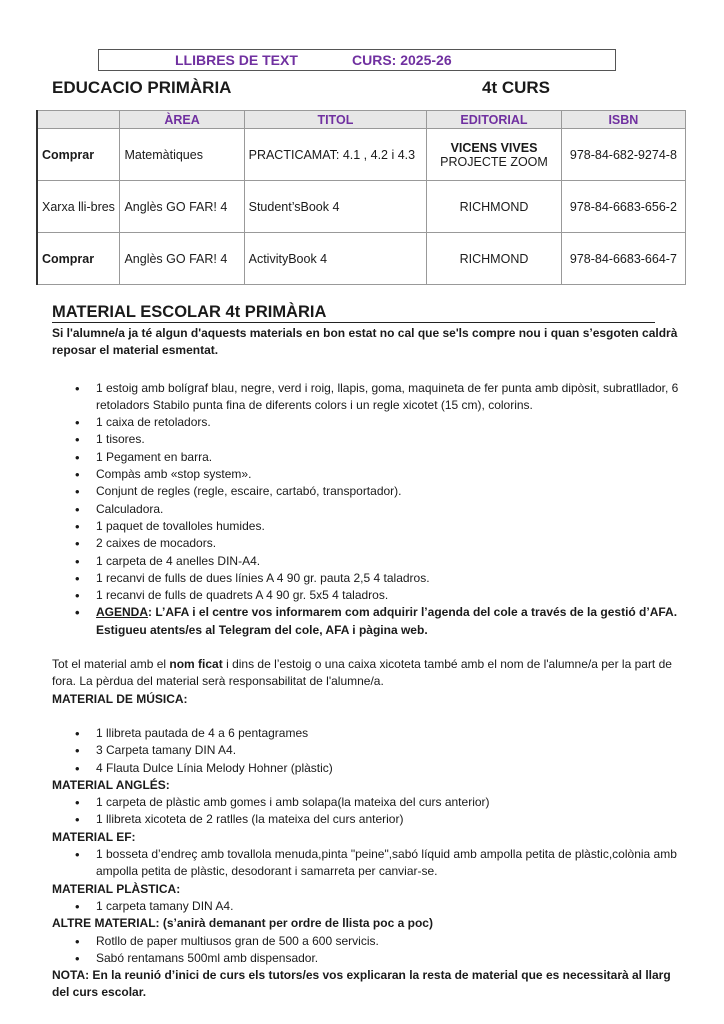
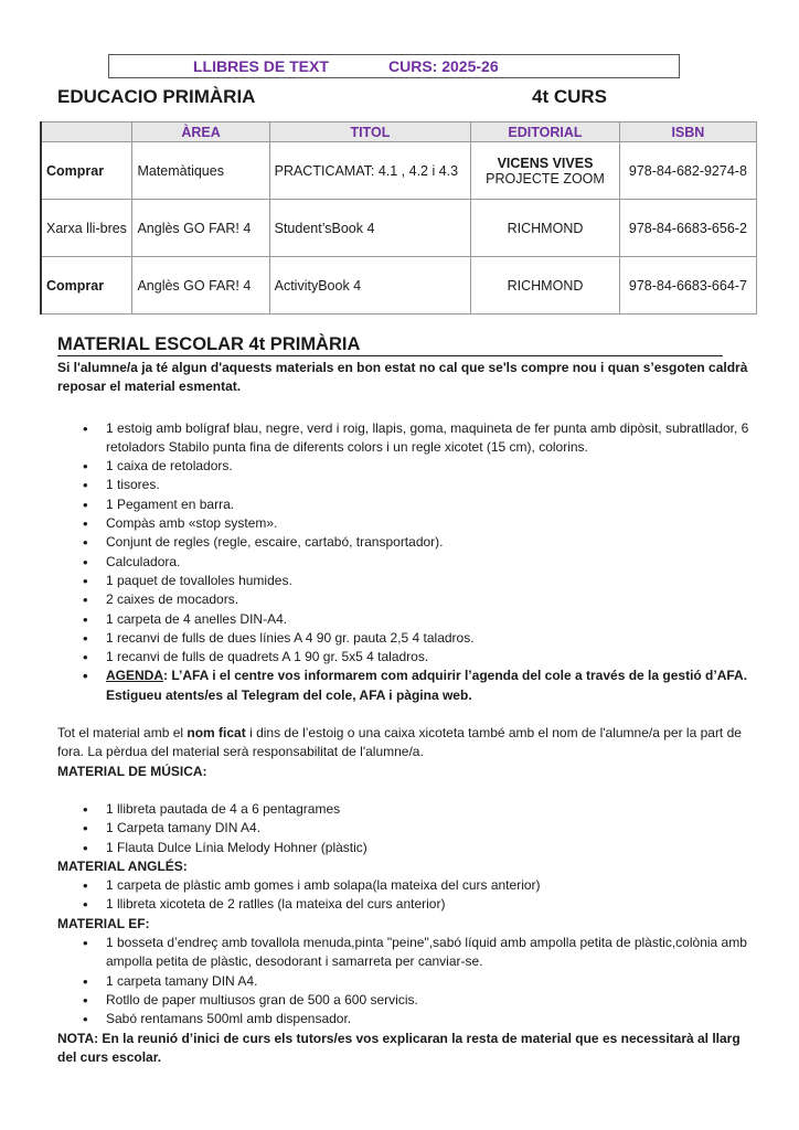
  LLIBRES DE TEXT
  CURS: 2025-26
  EDUCACIO PRIMÀRIA
  4t CURS
  	ÀREA	TITOL	EDITORIAL	ISBN
  Comprar	Matemàtiques	PRACTICAMAT: 4.1 , 4.2 i 4.3	VICENS VIVES PROJECTE ZOOM	978-84-682-9274-8
  Xarxa lli-bres	Anglès GO FAR! 4	Student’sBook 4	RICHMOND	978-84-6683-656-2
  Comprar	Anglès GO FAR! 4	ActivityBook 4	RICHMOND	978-84-6683-664-7
  MATERIAL ESCOLAR 4t PRIMÀRIA
  Si l'alumne/a ja té algun d'aquests materials en bon estat no cal que se'ls compre nou i quan s’esgoten caldrà reposar el material esmentat.
  1 estoig amb bolígraf blau, negre, verd i roig, llapis, goma, maquineta de fer punta amb dipòsit, subratllador, 6 retoladors Stabilo punta fina de diferents colors i un regle xicotet (15 cm), colorins.
  1 caixa de retoladors.
  1 tisores.
  1 Pegament en barra.
  Compàs amb «stop system».
  Conjunt de regles (regle, escaire, cartabó, transportador).
  Calculadora.
  1 paquet de tovalloles humides.
  2 caixes de mocadors.
  1 carpeta de 4 anelles DIN-A4.
  1 recanvi de fulls de dues línies A 4 90 gr. pauta 2,5 4 taladros.
- 1 recanvi de fulls de quadrets A 4 90 gr. 5x5 4 taladros.
+ 1 recanvi de fulls de quadrets A 1 90 gr. 5x5 4 taladros.
  AGENDA: L’AFA i el centre vos informarem com adquirir l’agenda del cole a través de la gestió d’AFA. Estigueu atents/es al Telegram del cole, AFA i pàgina web.
  Tot el material amb el nom ficat i dins de l’estoig o una caixa xicoteta també amb el nom de l'alumne/a per la part de fora. La pèrdua del material serà responsabilitat de l'alumne/a.
  MATERIAL DE MÚSICA:
  1 llibreta pautada de 4 a 6 pentagrames
- 3 Carpeta tamany DIN A4.
+ 1 Carpeta tamany DIN A4.
- 4 Flauta Dulce Línia Melody Hohner (plàstic)
+ 1 Flauta Dulce Línia Melody Hohner (plàstic)
  MATERIAL ANGLÉS:
  1 carpeta de plàstic amb gomes i amb solapa(la mateixa del curs anterior)
  1 llibreta xicoteta de 2 ratlles (la mateixa del curs anterior)
  MATERIAL EF:
  1 bosseta d’endreç amb tovallola menuda,pinta "peine",sabó líquid amb ampolla petita de plàstic,colònia amb ampolla petita de plàstic, desodorant i samarreta per canviar-se.
- MATERIAL PLÀSTICA:
  1 carpeta tamany DIN A4.
- ALTRE MATERIAL: (s’anirà demanant per ordre de llista poc a poc)
  Rotllo de paper multiusos gran de 500 a 600 servicis.
  Sabó rentamans 500ml amb dispensador.
  NOTA: En la reunió d’inici de curs els tutors/es vos explicaran la resta de material que es necessitarà al llarg del curs escolar.
